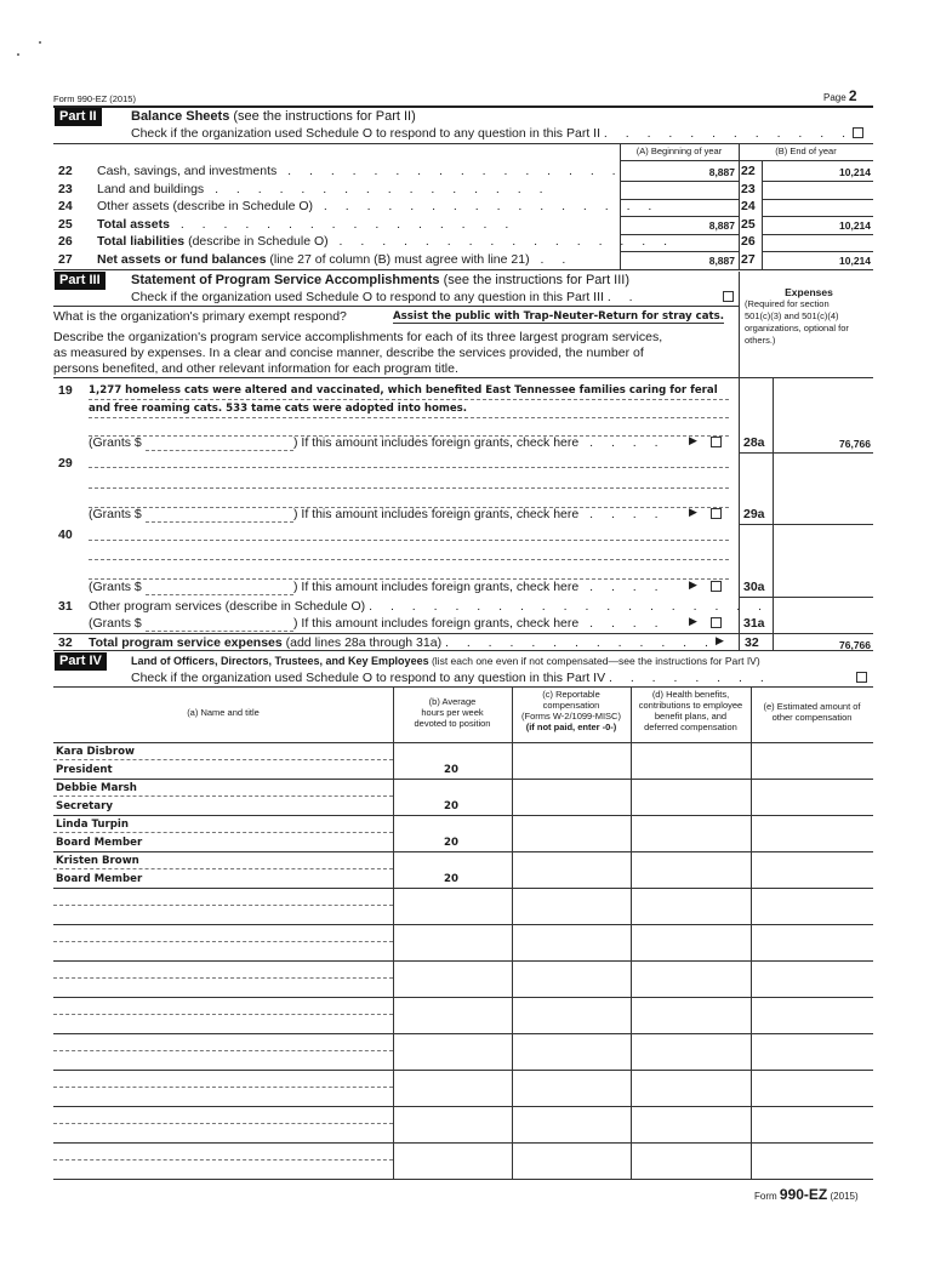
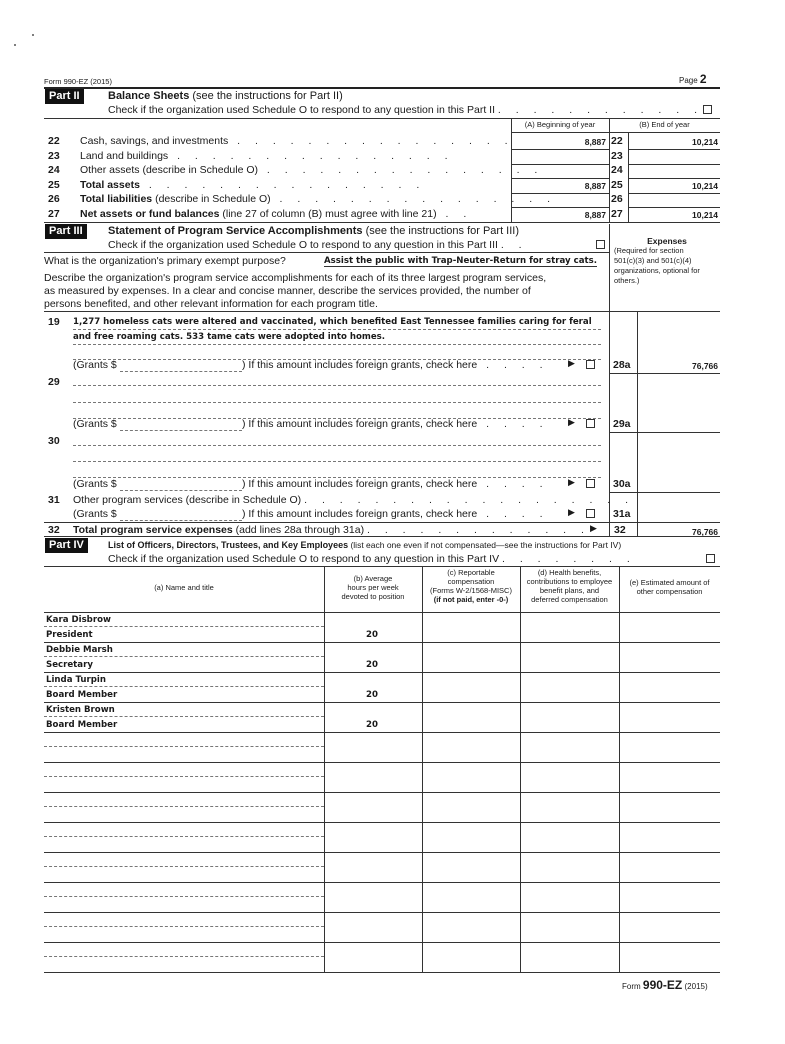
  Form 990-EZ (2015)
  Page 2
  Part II
  Balance Sheets (see the instructions for Part II)
  Check if the organization used Schedule O to respond to any question in this Part II . . . . . . . . . . . .
  (A) Beginning of year
  (B) End of year
  22
  Cash, savings, and investments . . . . . . . . . . . . . . . .
  8,887
  22
  10,214
  23
  Land and buildings . . . . . . . . . . . . . . . .
  23
  24
  Other assets (describe in Schedule O) . . . . . . . . . . . . . . . .
  24
  25
  Total assets . . . . . . . . . . . . . . . .
  8,887
  25
  10,214
  26
  Total liabilities (describe in Schedule O) . . . . . . . . . . . . . . . .
  26
  27
  Net assets or fund balances (line 27 of column (B) must agree with line 21) . .
  8,887
  27
  10,214
  Part III
  Statement of Program Service Accomplishments (see the instructions for Part III)
  Check if the organization used Schedule O to respond to any question in this Part III . .
  Expenses
  (Required for section
  501(c)(3) and 501(c)(4)
  organizations, optional for
  others.)
- What is the organization's primary exempt respond?
+ What is the organization's primary exempt purpose?
  Assist the public with Trap-Neuter-Return for stray cats.
  Describe the organization's program service accomplishments for each of its three largest program services,
  as measured by expenses. In a clear and concise manner, describe the services provided, the number of
  persons benefited, and other relevant information for each program title.
  19
  1,277 homeless cats were altered and vaccinated, which benefited East Tennessee families caring for feral
  and free roaming cats. 533 tame cats were adopted into homes.
  (Grants $
  ) If this amount includes foreign grants, check here . . . .
  ▶
  28a
  76,766
  29
  (Grants $
  ) If this amount includes foreign grants, check here . . . .
  ▶
  29a
- 40
+ 30
  (Grants $
  ) If this amount includes foreign grants, check here . . . .
  ▶
  30a
  31
  Other program services (describe in Schedule O) . . . . . . . . . . . . . . . . . . .
  (Grants $
  ) If this amount includes foreign grants, check here . . . .
  ▶
  31a
  32
  Total program service expenses (add lines 28a through 31a) . . . . . . . . . . . . .
  ▶
  32
  76,766
  Part IV
- Land of Officers, Directors, Trustees, and Key Employees (list each one even if not compensated—see the instructions for Part IV)
+ List of Officers, Directors, Trustees, and Key Employees (list each one even if not compensated—see the instructions for Part IV)
  Check if the organization used Schedule O to respond to any question in this Part IV . . . . . . . .
  (a) Name and title
  (b) Average
  hours per week
  devoted to position
  (c) Reportable
  compensation
- (Forms W-2/1099-MISC)
+ (Forms W-2/1568-MISC)
  (if not paid, enter -0-)
  (d) Health benefits,
  contributions to employee
  benefit plans, and
  deferred compensation
  (e) Estimated amount of
  other compensation
  Kara Disbrow
  President
  20
  Debbie Marsh
  Secretary
  20
  Linda Turpin
  Board Member
  20
  Kristen Brown
  Board Member
  20
  Form 990-EZ (2015)
